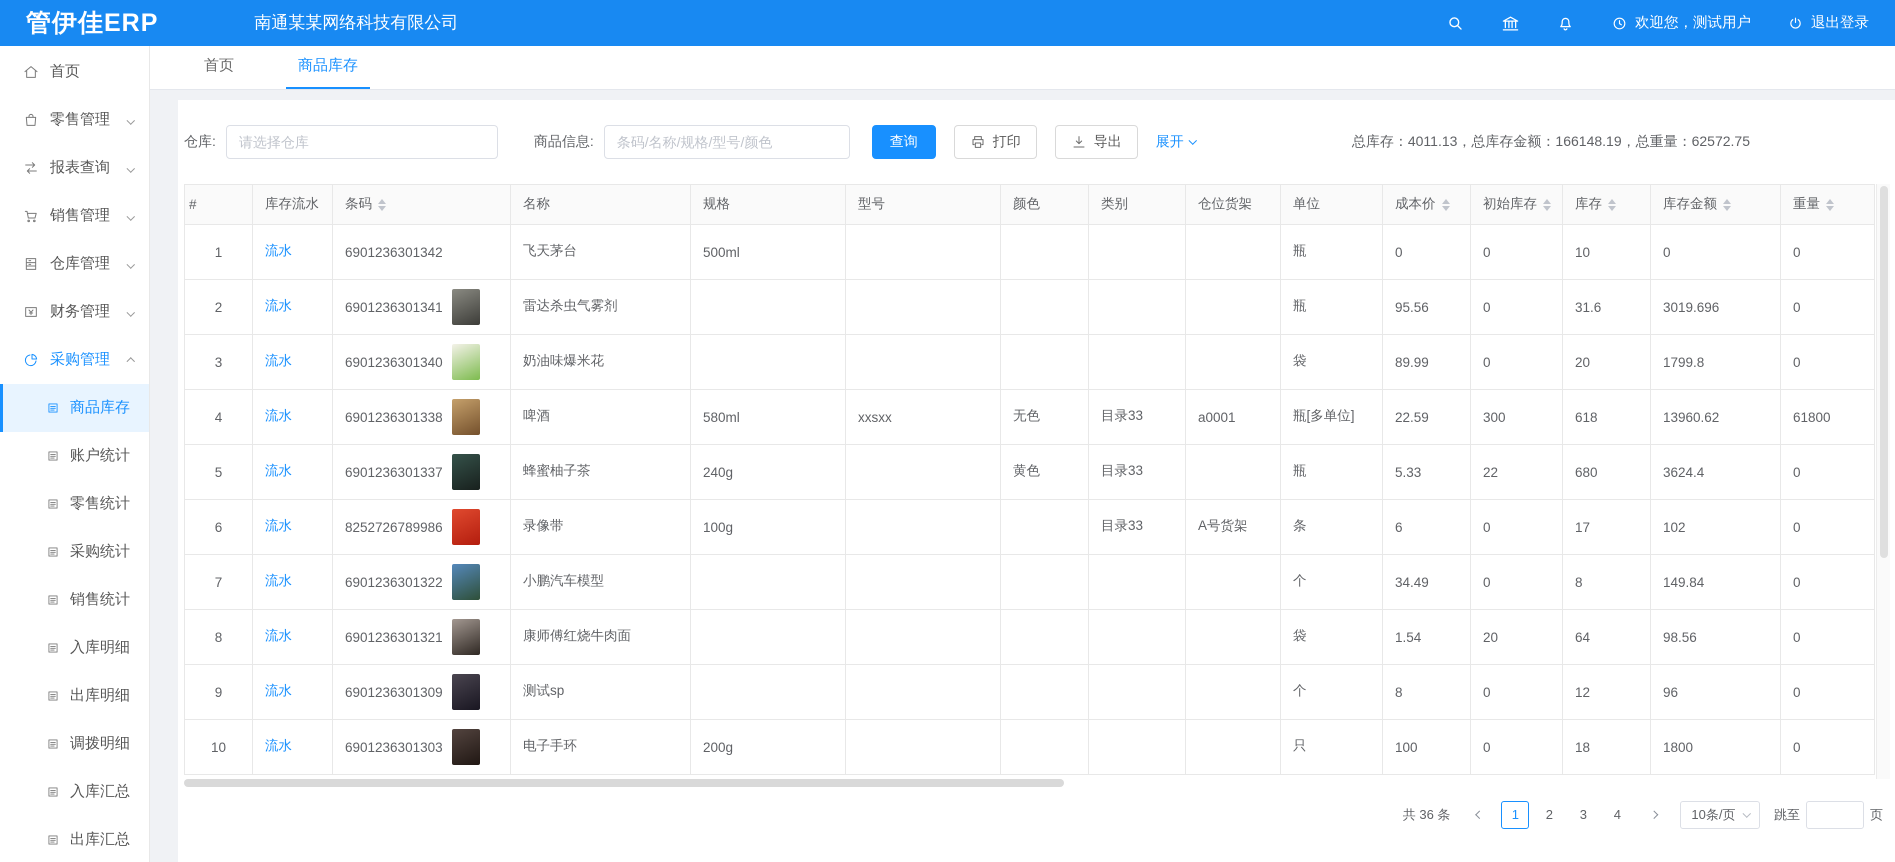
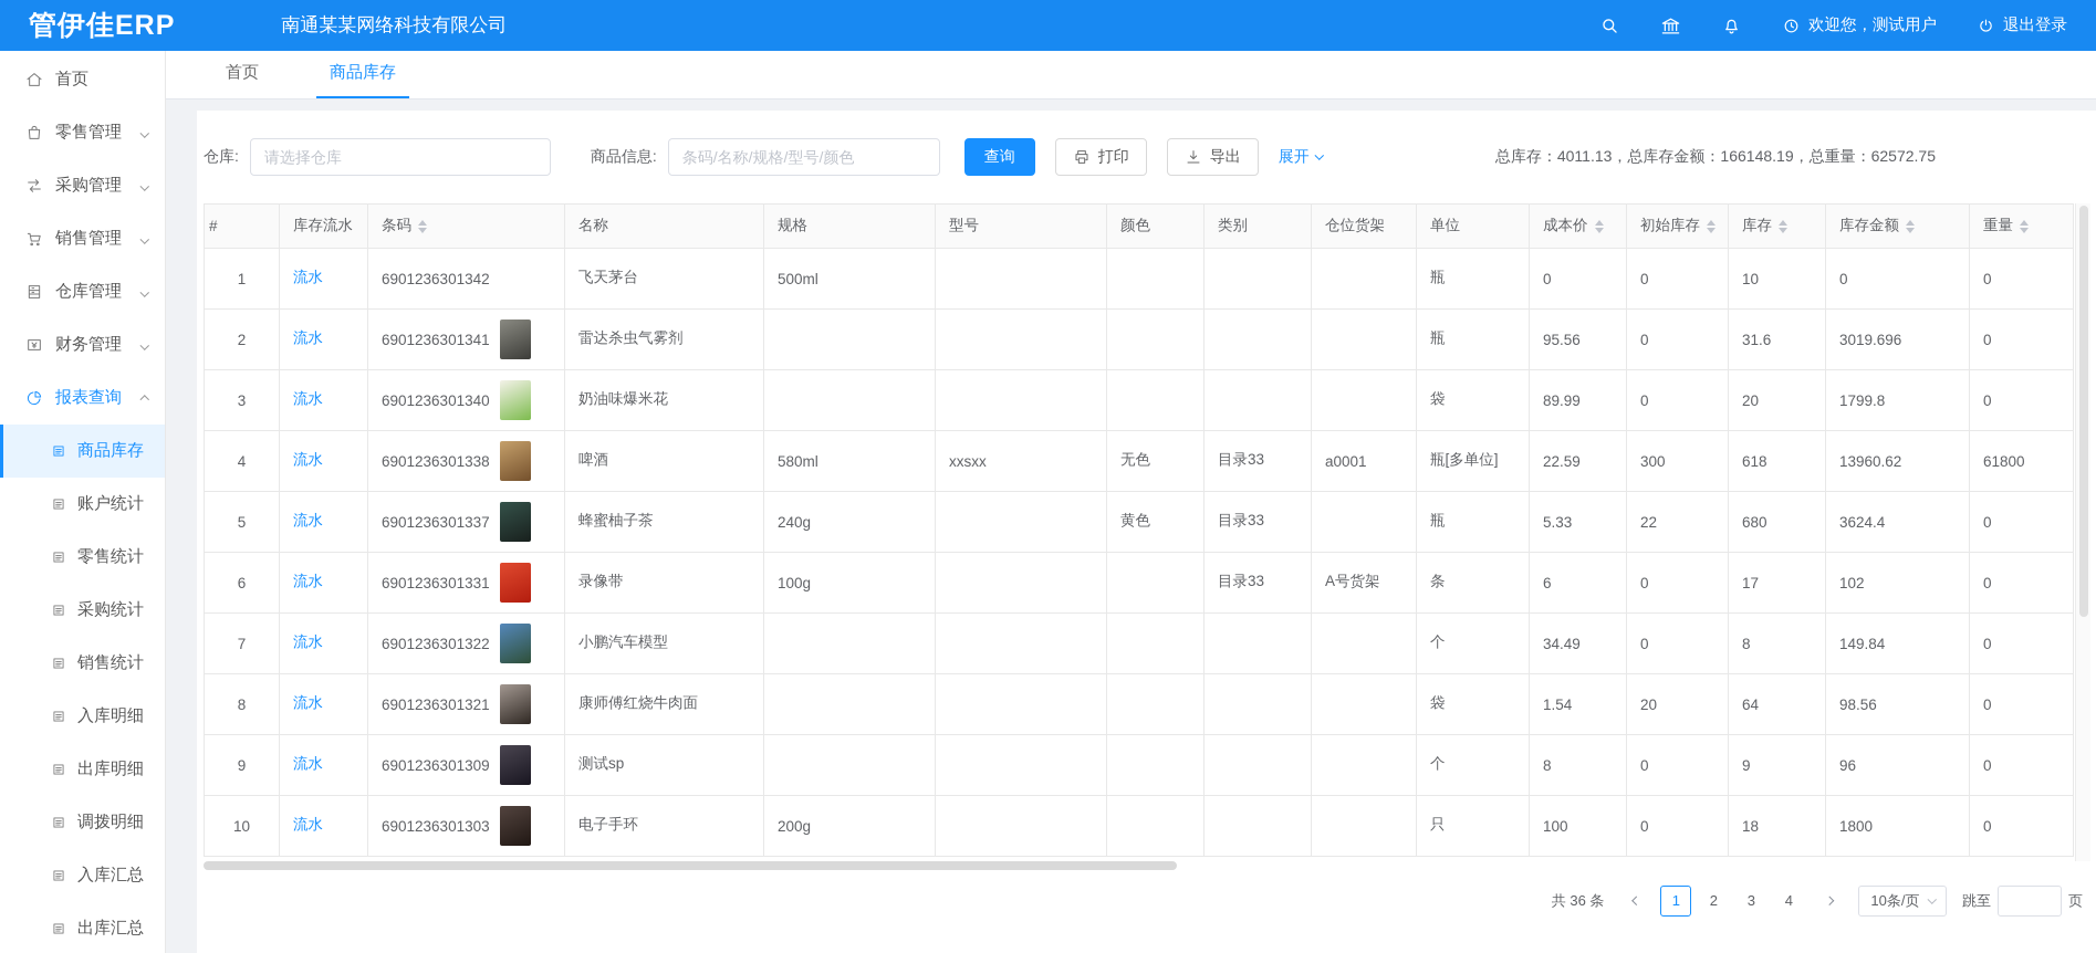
  管伊佳ERP
  南通某某网络科技有限公司
  欢迎您，测试用户
  退出登录
  首页
  零售管理
- 报表查询
+ 采购管理
  销售管理
  仓库管理
  财务管理
- 采购管理
+ 报表查询
  商品库存
  账户统计
  零售统计
  采购统计
  销售统计
  入库明细
  出库明细
  调拨明细
  入库汇总
  出库汇总
  首页
  商品库存
  仓库:
  请选择仓库
  商品信息:
  条码/名称/规格/型号/颜色
  查询
  打印
  导出
  展开
  总库存：4011.13，总库存金额：166148.19，总重量：62572.75
  #	库存流水	条码	名称	规格	型号	颜色	类别	仓位货架	单位	成本价	初始库存	库存	库存金额	重量
  1	流水	6901236301342	飞天茅台	500ml					瓶	0	0	10	0	0
  2	流水	6901236301341	雷达杀虫气雾剂						瓶	95.56	0	31.6	3019.696	0
  3	流水	6901236301340	奶油味爆米花						袋	89.99	0	20	1799.8	0
  4	流水	6901236301338	啤酒	580ml	xxsxx	无色	目录33	a0001	瓶[多单位]	22.59	300	618	13960.62	61800
  5	流水	6901236301337	蜂蜜柚子茶	240g		黄色	目录33		瓶	5.33	22	680	3624.4	0
- 6	流水	8252726789986	录像带	100g			目录33	A号货架	条	6	0	17	102	0
+ 6	流水	6901236301331	录像带	100g			目录33	A号货架	条	6	0	17	102	0
  7	流水	6901236301322	小鹏汽车模型						个	34.49	0	8	149.84	0
  8	流水	6901236301321	康师傅红烧牛肉面						袋	1.54	20	64	98.56	0
- 9	流水	6901236301309	测试sp						个	8	0	12	96	0
+ 9	流水	6901236301309	测试sp						个	8	0	9	96	0
  10	流水	6901236301303	电子手环	200g					只	100	0	18	1800	0
  共 36 条
  1
  2
  3
  4
  10条/页
  跳至
  页
